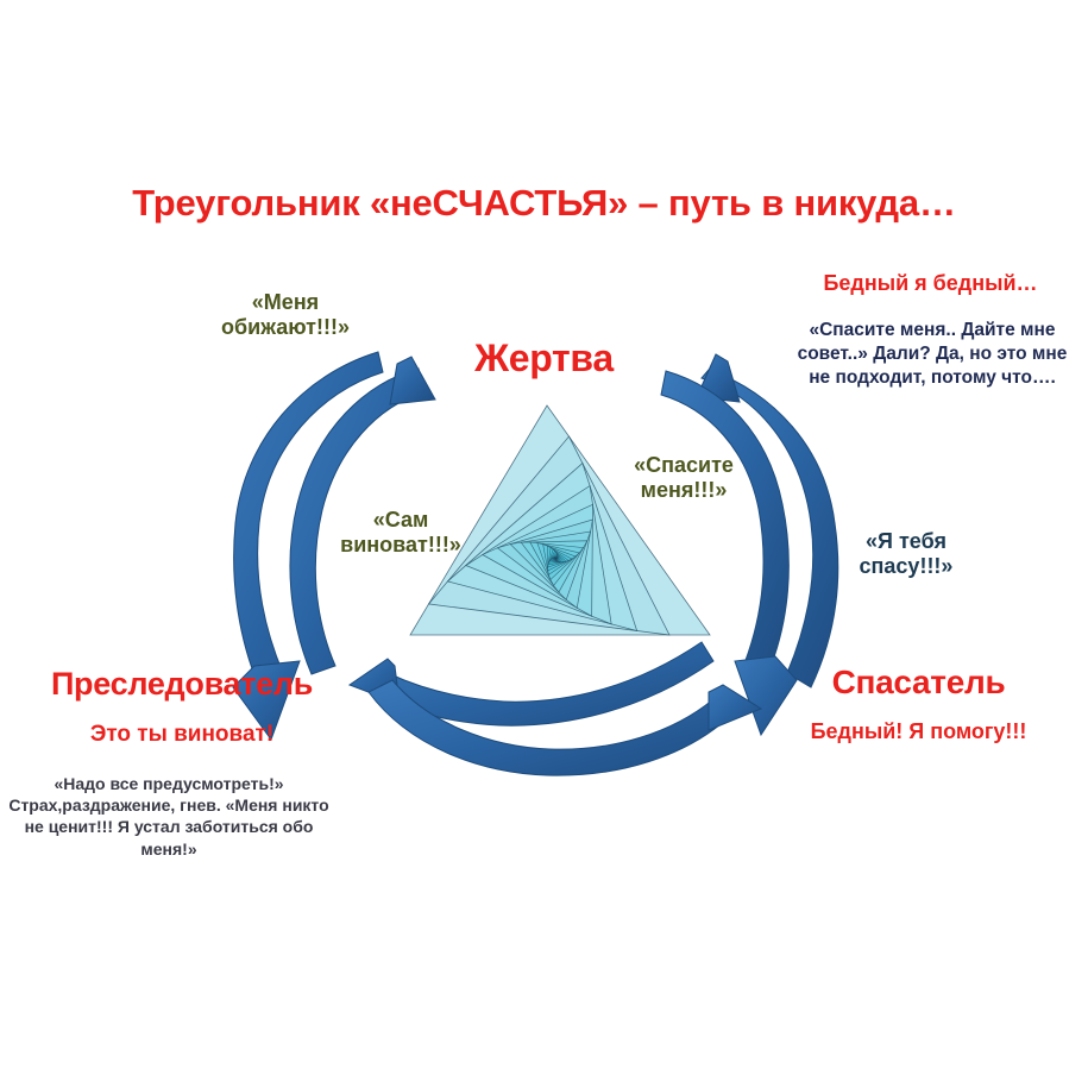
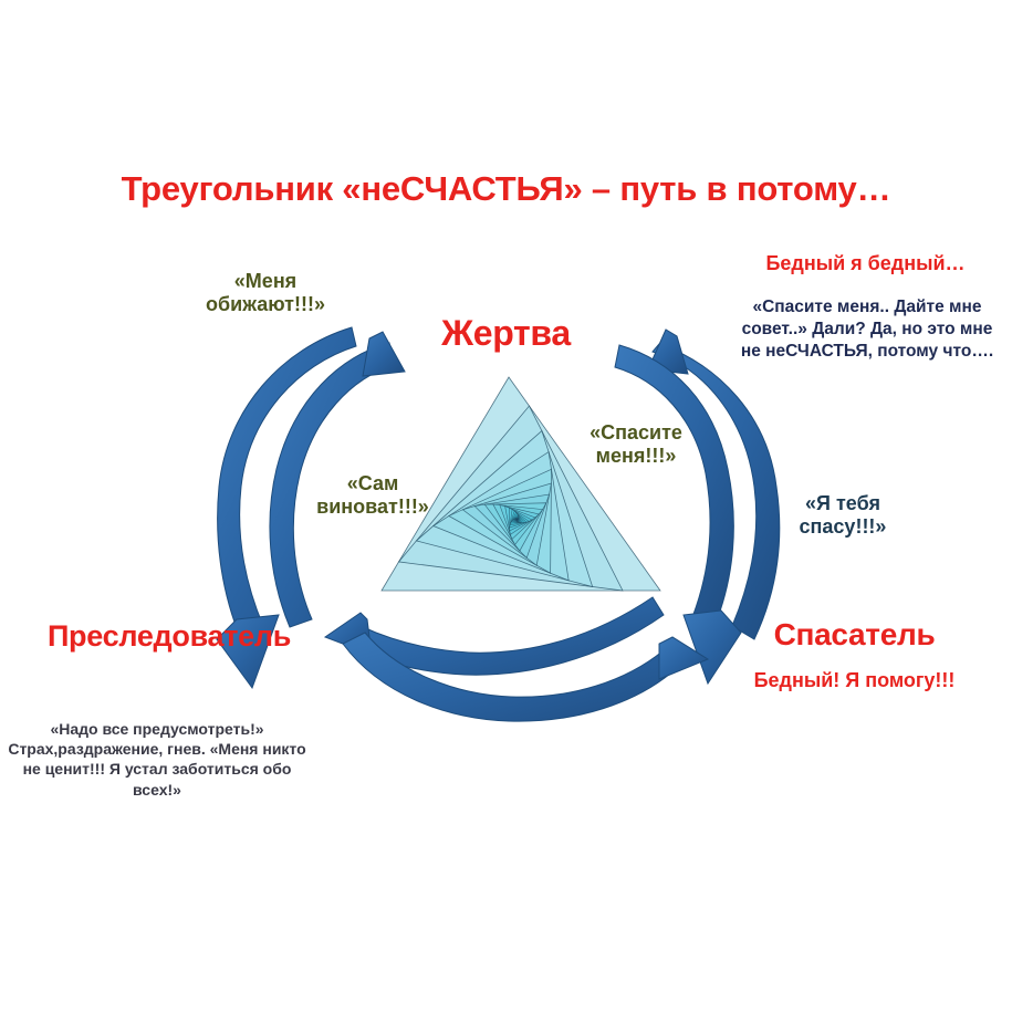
- Треугольник «неСЧАСТЬЯ» – путь в никуда…
+ Треугольник «неСЧАСТЬЯ» – путь в потому…
  Жертва
  Преследователь
  Спасатель
- Это ты виноват!
  Бедный! Я помогу!!!
  Бедный я бедный…
- «Спасите меня.. Дайте мне совет..» Дали? Да, но это мне не подходит, потому что….
+ «Спасите меня.. Дайте мне совет..» Дали? Да, но это мне не неСЧАСТЬЯ, потому что….
- «Надо все предусмотреть!» Страх,раздражение, гнев. «Меня никто не ценит!!! Я устал заботиться обо меня!»
+ «Надо все предусмотреть!» Страх,раздражение, гнев. «Меня никто не ценит!!! Я устал заботиться обо всех!»
  «Меня
  обижают!!!»
  «Спасите
  меня!!!»
  «Сам
  виноват!!!»
  «Я тебя
  спасу!!!»
